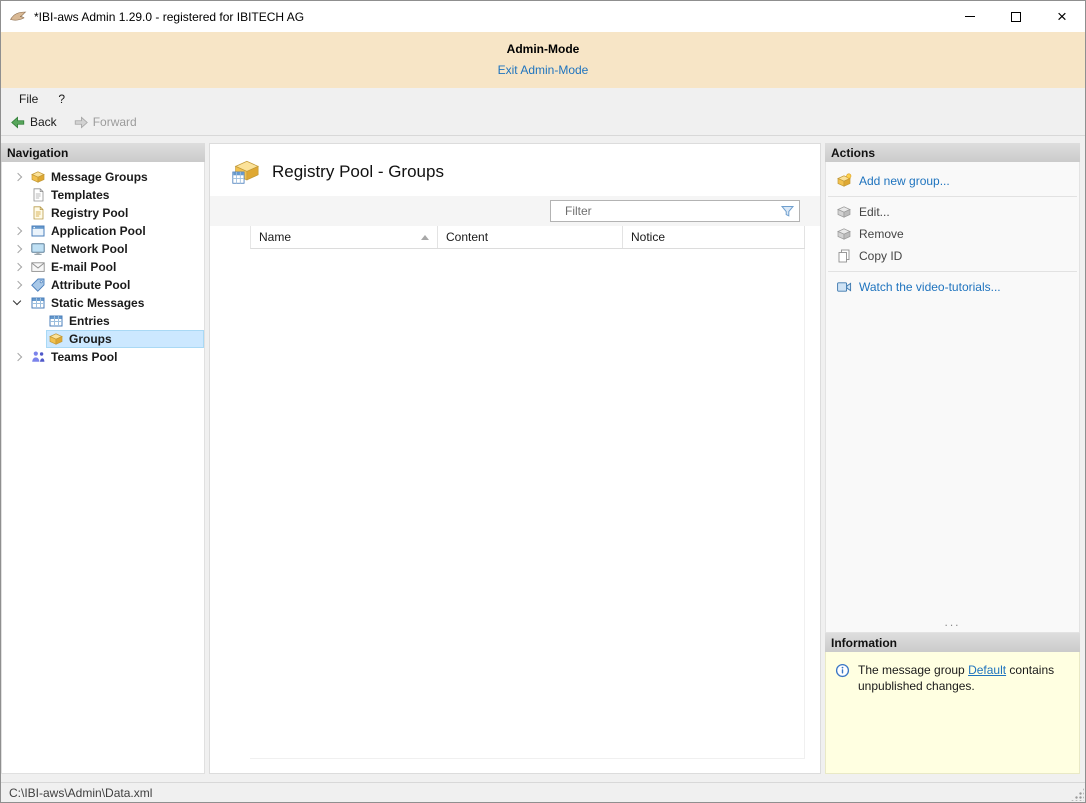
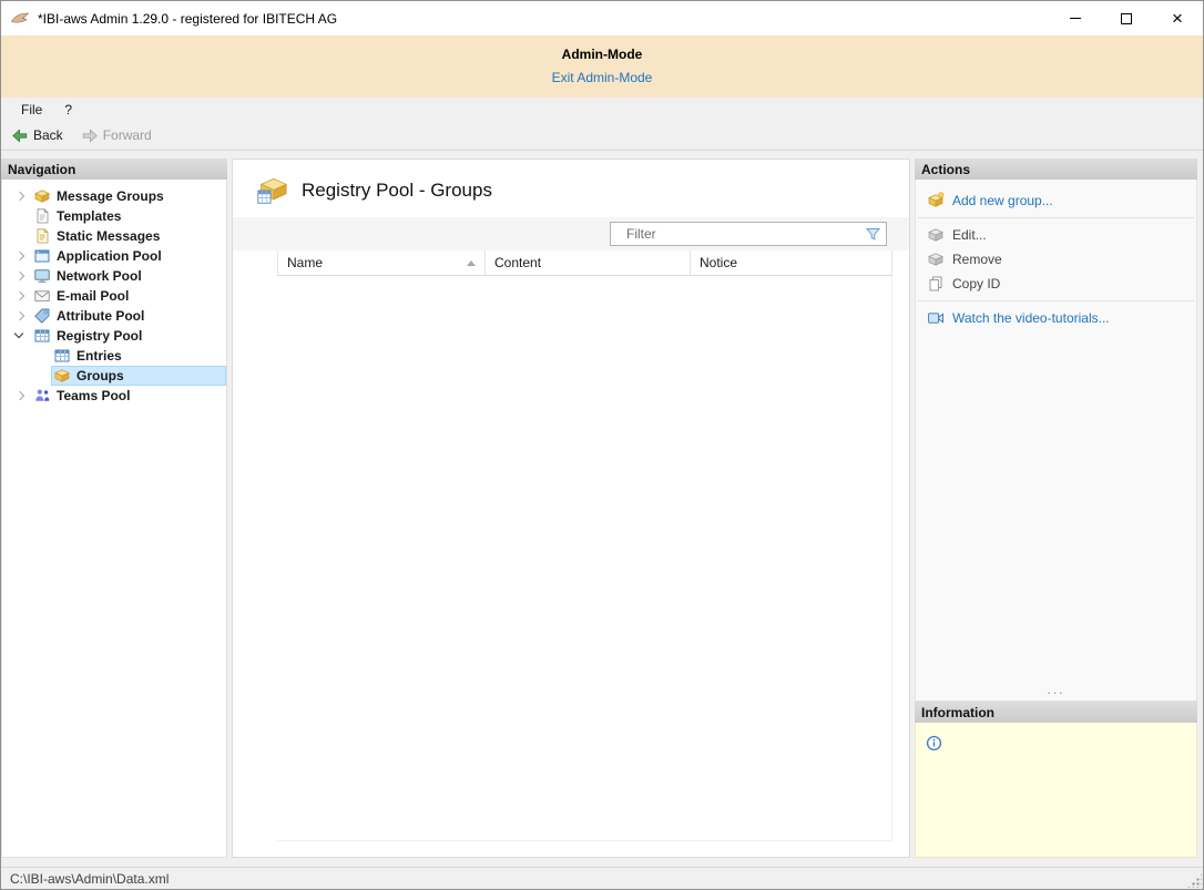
  *IBI-aws Admin 1.29.0 - registered for IBITECH AG
  ×
  Admin-Mode
  Exit Admin-Mode
  File
  ?
  Back
  Forward
  Navigation
  Message Groups
  Templates
- Registry Pool
+ Static Messages
  Application Pool
  Network Pool
  E-mail Pool
  Attribute Pool
- Static Messages
+ Registry Pool
  Entries
  Groups
  Teams Pool
  Registry Pool - Groups
  Filter
  Name
  Content
  Notice
  Actions
  Add new group...
  Edit...
  Remove
  Copy ID
  Watch the video-tutorials...
  ...
  Information
- The message group Default contains unpublished changes.
  C:\IBI-aws\Admin\Data.xml
